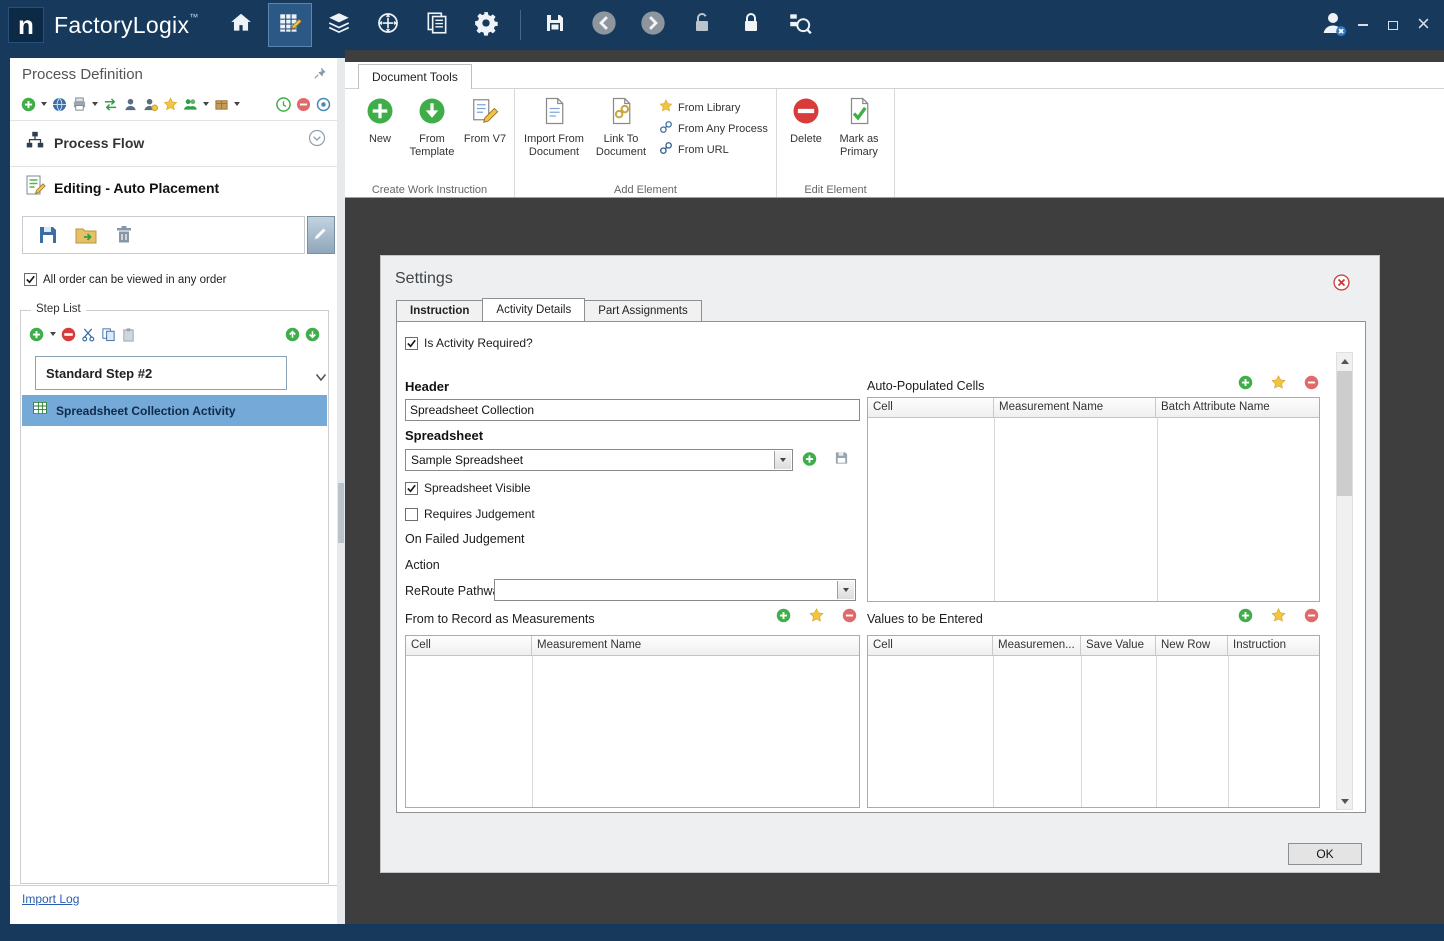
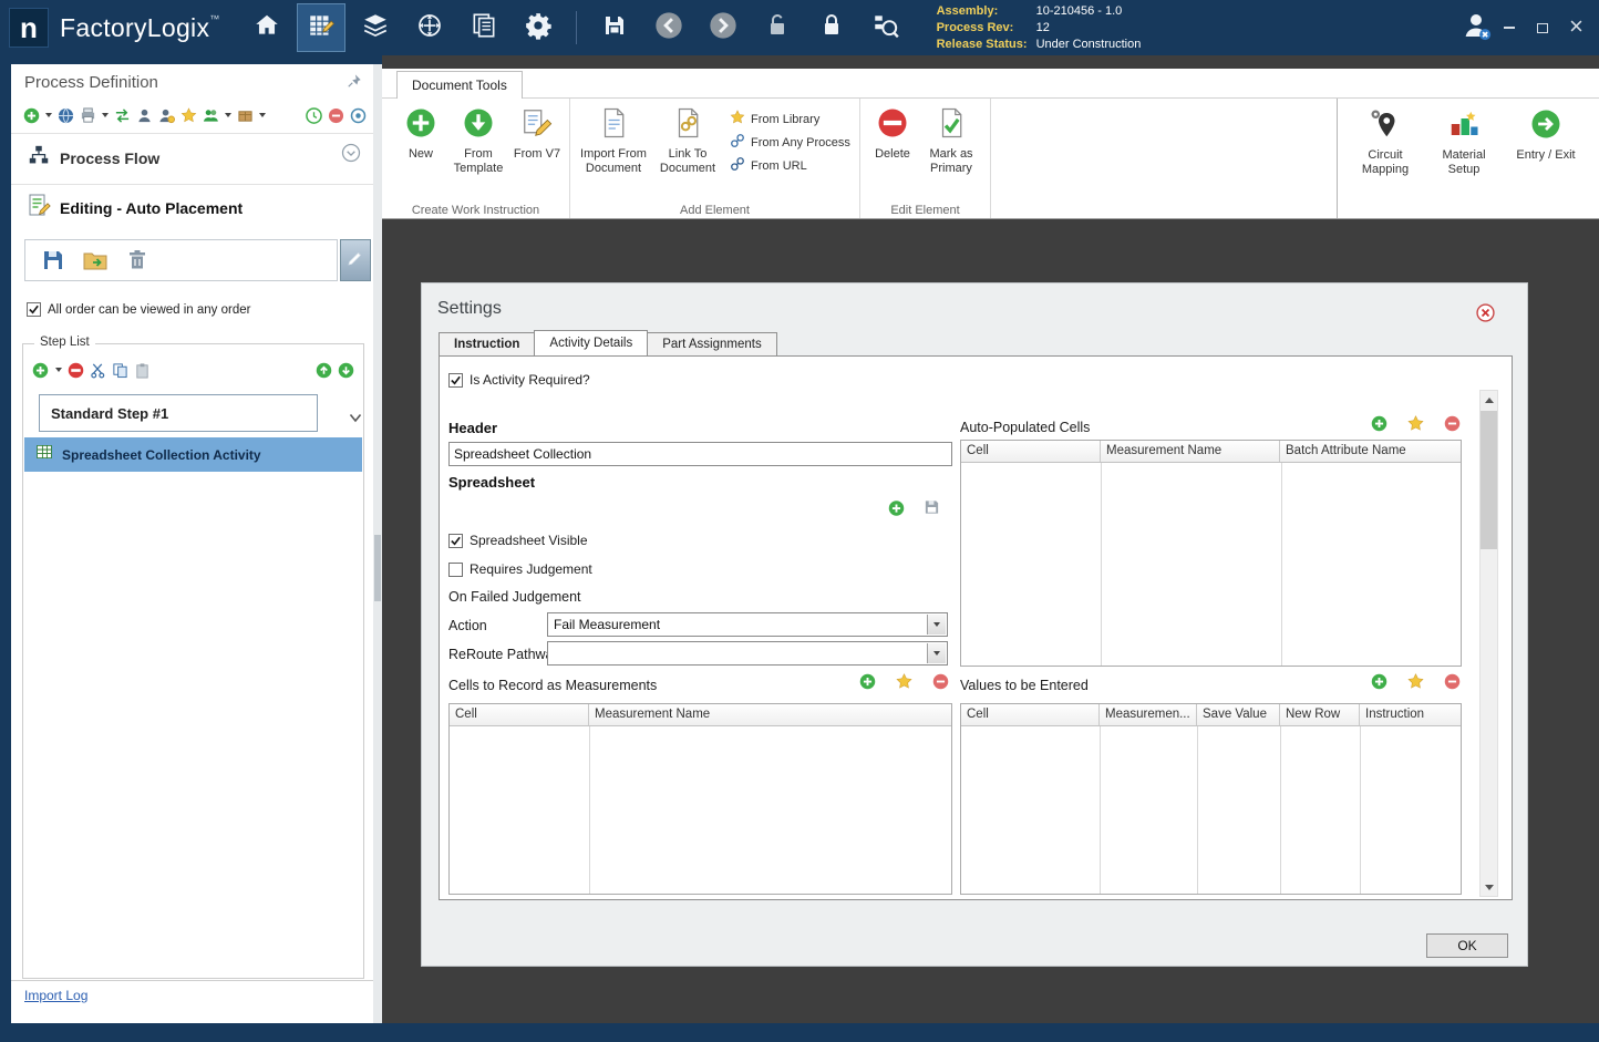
  n
  FactoryLogix™
+ Assembly:
+ 10-210456 - 1.0
+ Process Rev:
+ 12
+ Release Status:
+ Under Construction
  Process Definition
  Process Flow
  Editing - Auto Placement
  All order can be viewed in any order
  Step List
- Standard Step #2
+ Standard Step #1
  Spreadsheet Collection Activity
  Import Log
  Document Tools
  New
  From Template
  From V7
  Create Work Instruction
  Import From Document
  Link To Document
  From Library
  From Any Process
  From URL
  Add Element
  Delete
  Mark as Primary
  Edit Element
+ Circuit Mapping
+ Material Setup
+ Entry / Exit
  Settings
  Instruction
  Activity Details
  Part Assignments
  Is Activity Required?
  Header
  Spreadsheet Collection
  Spreadsheet
- Sample Spreadsheet
  Spreadsheet Visible
  Requires Judgement
  On Failed Judgement
  Action
+ Fail Measurement
  ReRoute Pathw
- From to Record as Measurements
+ Cells to Record as Measurements
  Cell
  Measurement Name
  Auto-Populated Cells
  Cell
  Measurement Name
  Batch Attribute Name
  Values to be Entered
  Cell
  Measuremen...
  Save Value
  New Row
  Instruction
  OK
